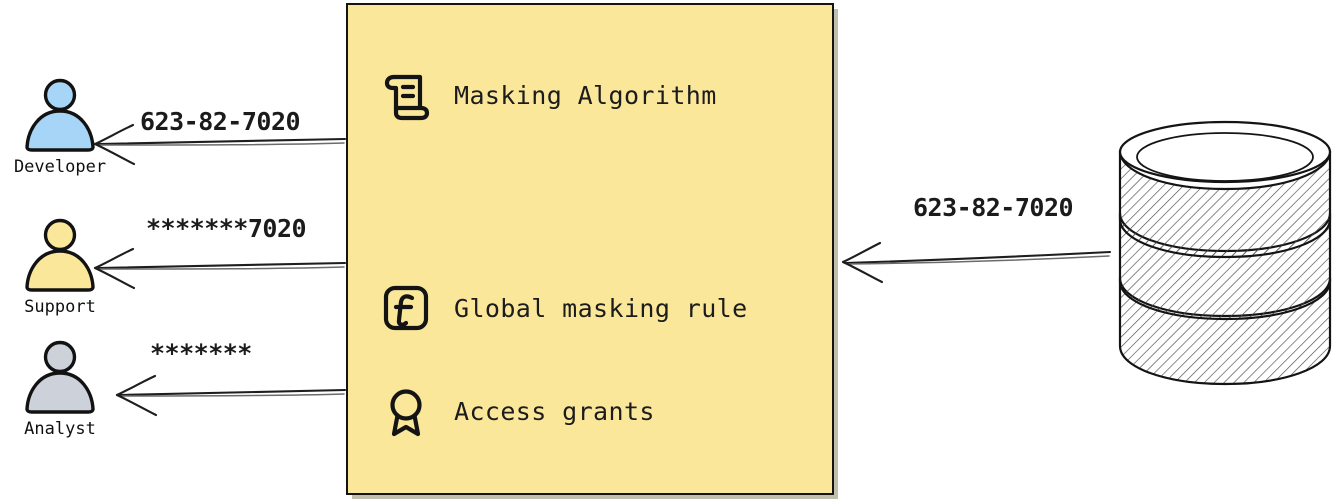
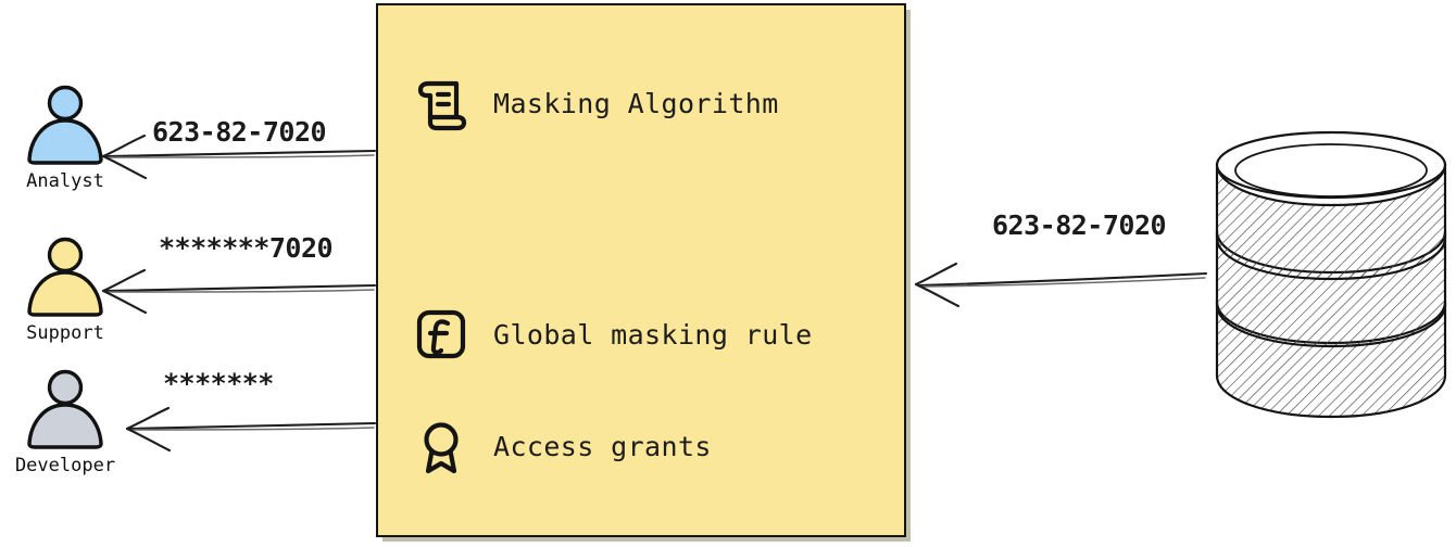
- Developer
+ Analyst
  Support
- Analyst
+ Developer
  623-82-7020
  *******7020
  *******
  623-82-7020
  Masking Algorithm
  Global masking rule
  Access grants
